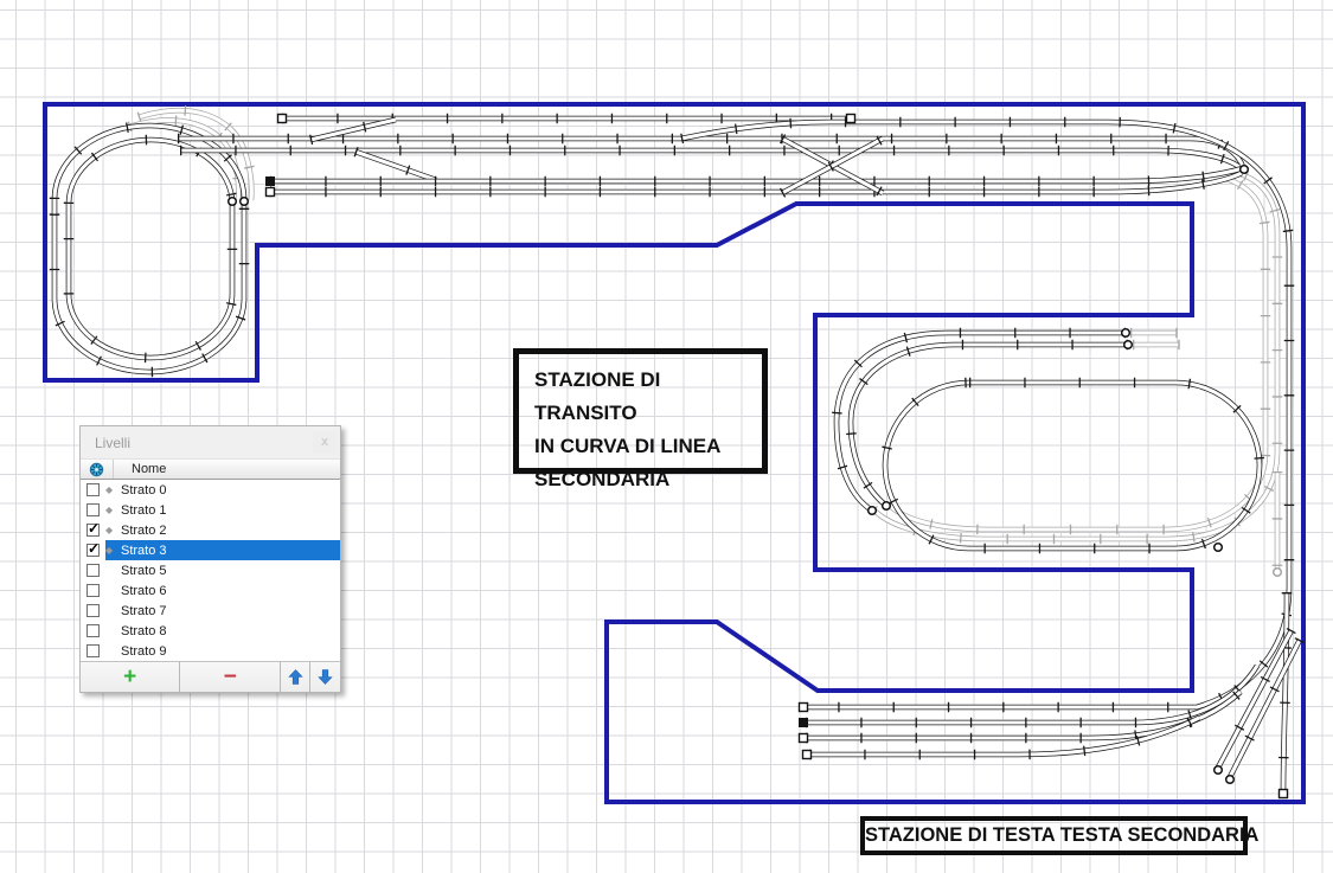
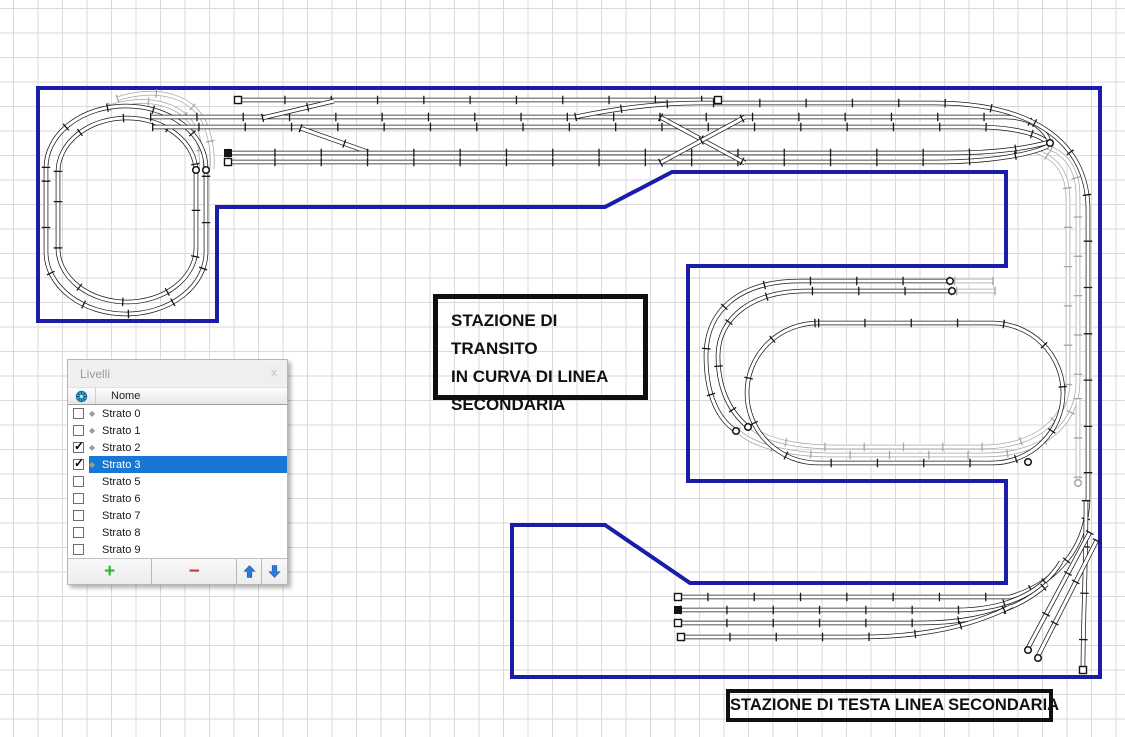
  STAZIONE DI TRANSITO
  IN CURVA DI LINEA
  SECONDARIA
- STAZIONE DI TESTA TESTA SECONDARIA
+ STAZIONE DI TESTA LINEA SECONDARIA
  Livelli
  x
  Nome
  ◆
  Strato 0
  ◆
  Strato 1
  ✓
  ◆
  Strato 2
  ✓
  ◆
  Strato 3
  Strato 5
  Strato 6
  Strato 7
  Strato 8
  Strato 9
  +
  −
